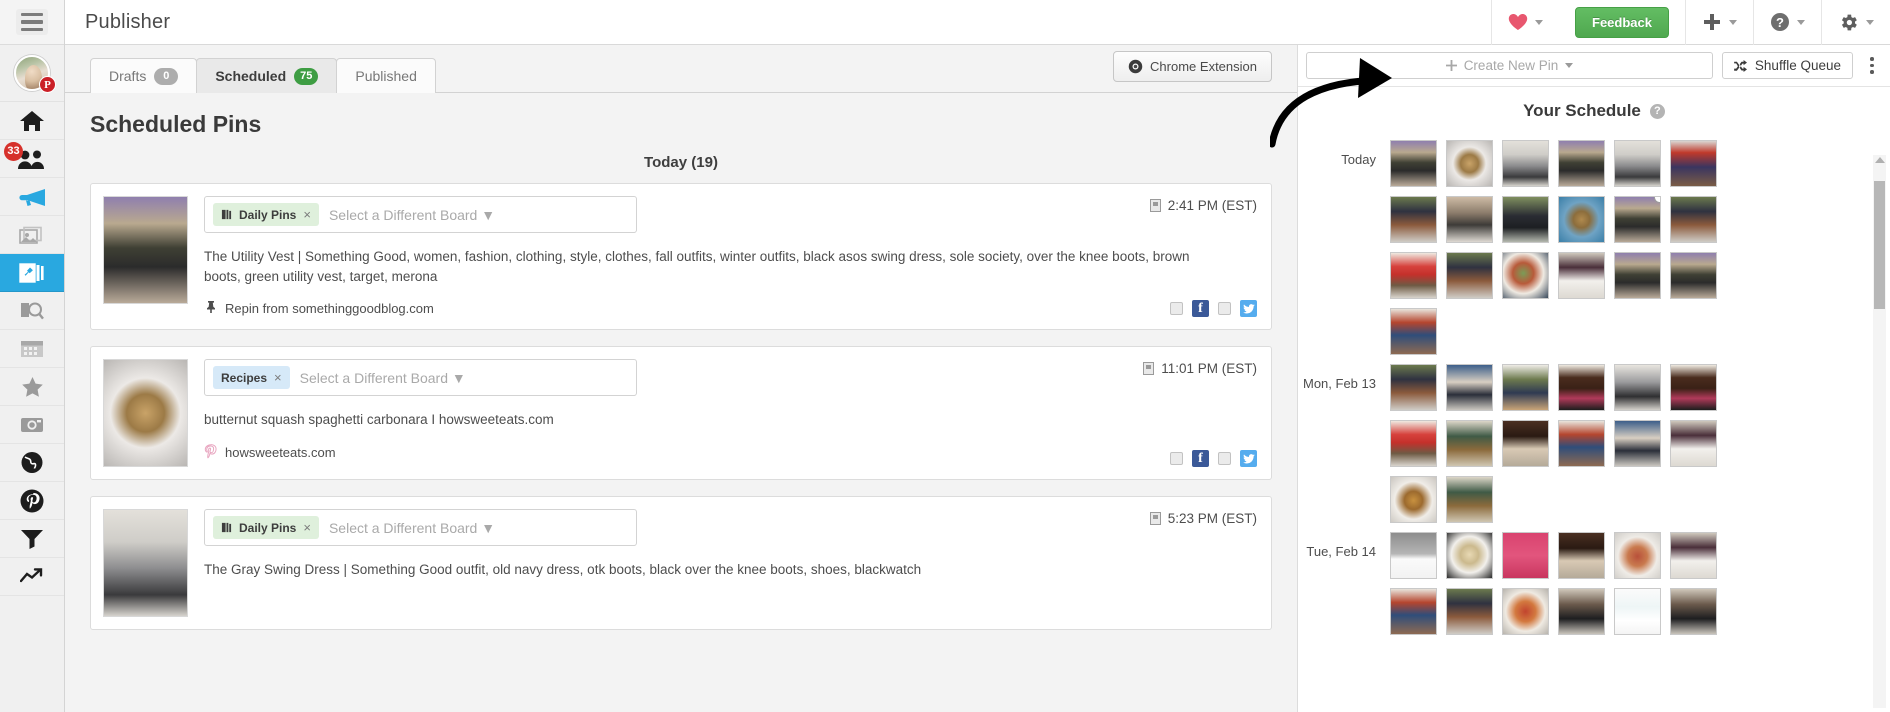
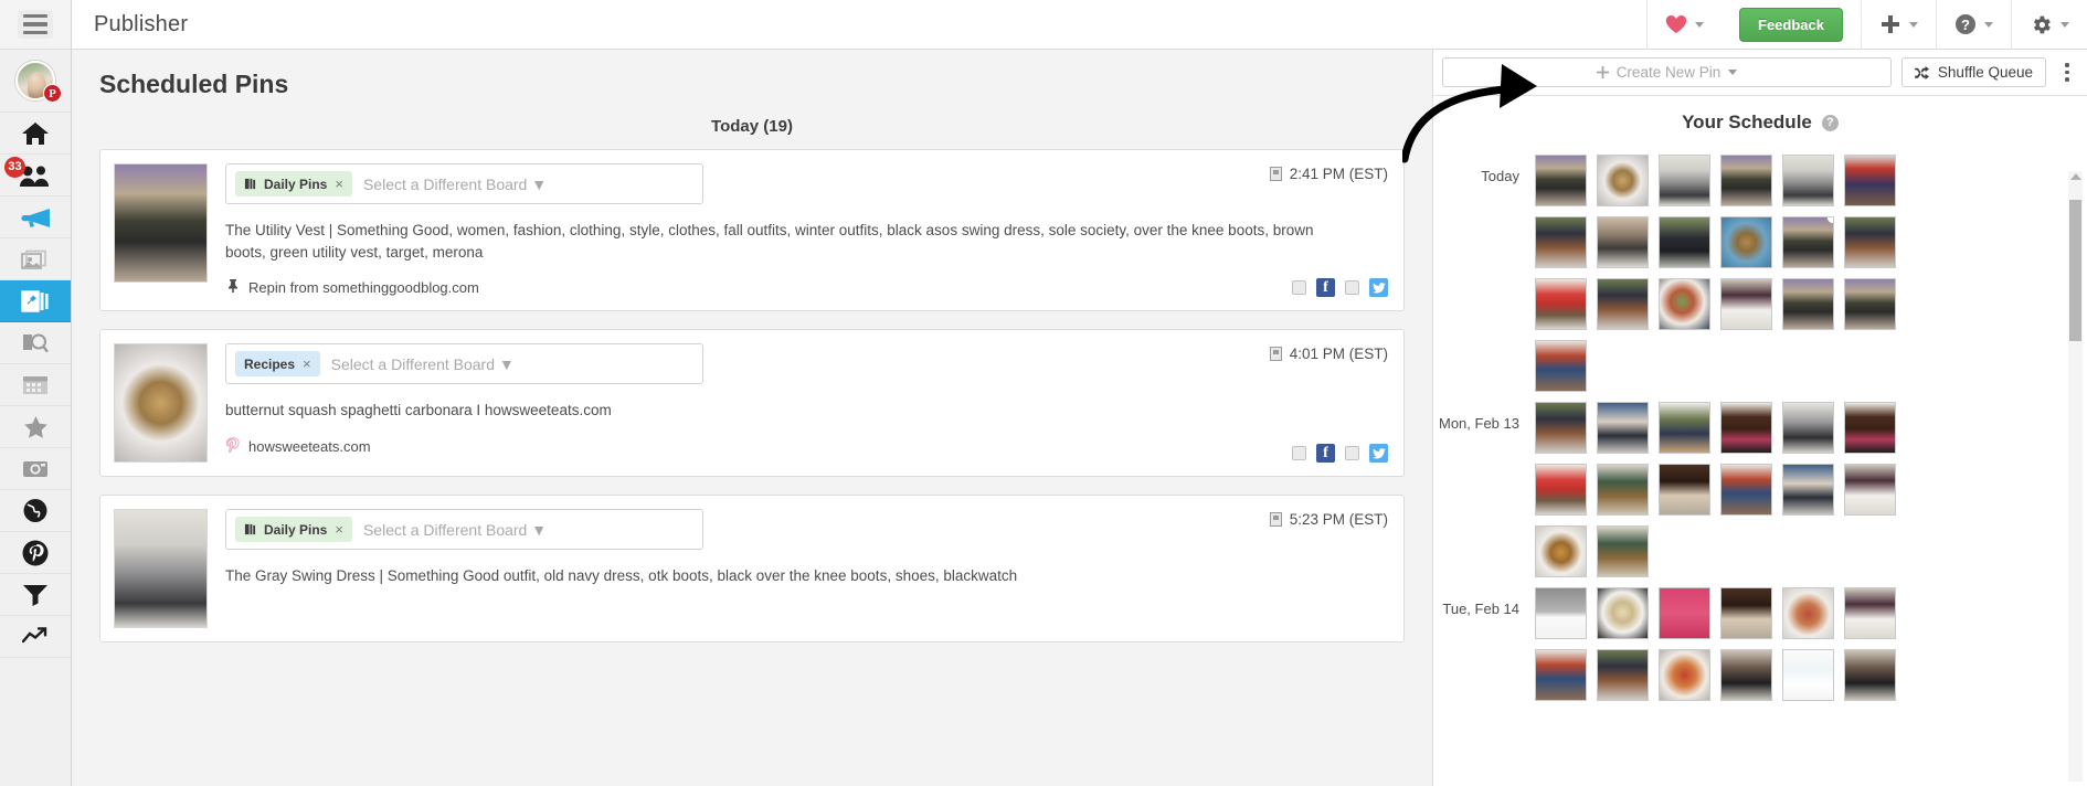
  P
  33
  Publisher
  Feedback
  ?
- Drafts
- 0
- Scheduled
- 75
- Published
- Chrome Extension
  Scheduled Pins
  Today (19)
  Daily Pins
  ×
  Select a Different Board ▼
  The Utility Vest | Something Good, women, fashion, clothing, style, clothes, fall outfits, winter outfits, black asos swing dress, sole society, over the knee boots, brown boots, green utility vest, target, merona
  Repin from somethinggoodblog.com
  2:41 PM (EST)
  f
  Recipes
  ×
  Select a Different Board ▼
  butternut squash spaghetti carbonara I howsweeteats.com
  howsweeteats.com
- 11:01 PM (EST)
+ 4:01 PM (EST)
  f
  Daily Pins
  ×
  Select a Different Board ▼
  The Gray Swing Dress | Something Good outfit, old navy dress, otk boots, black over the knee boots, shoes, blackwatch
  5:23 PM (EST)
  Create New Pin
  Shuffle Queue
  Your Schedule
  ?
  Today
  Mon, Feb 13
  Tue, Feb 14
